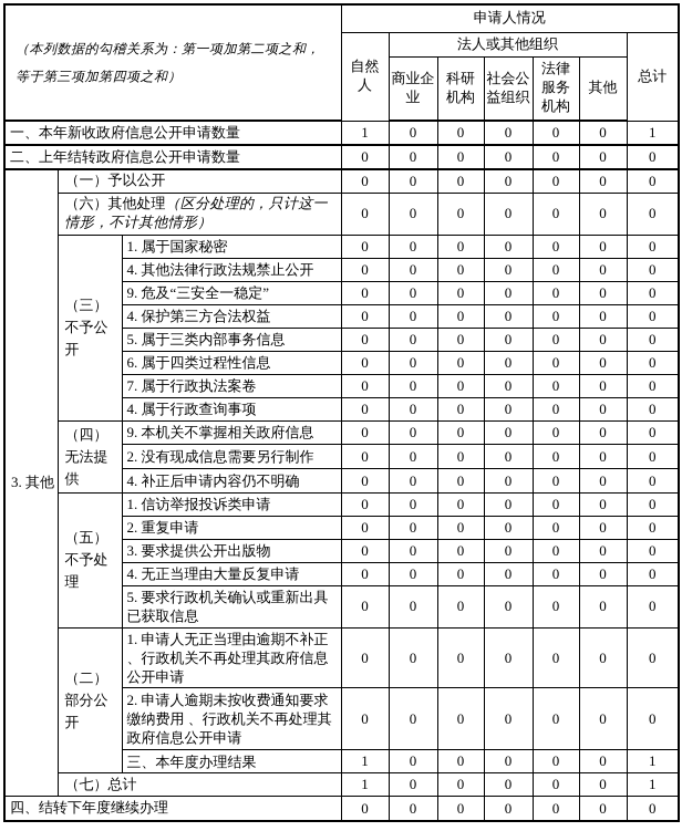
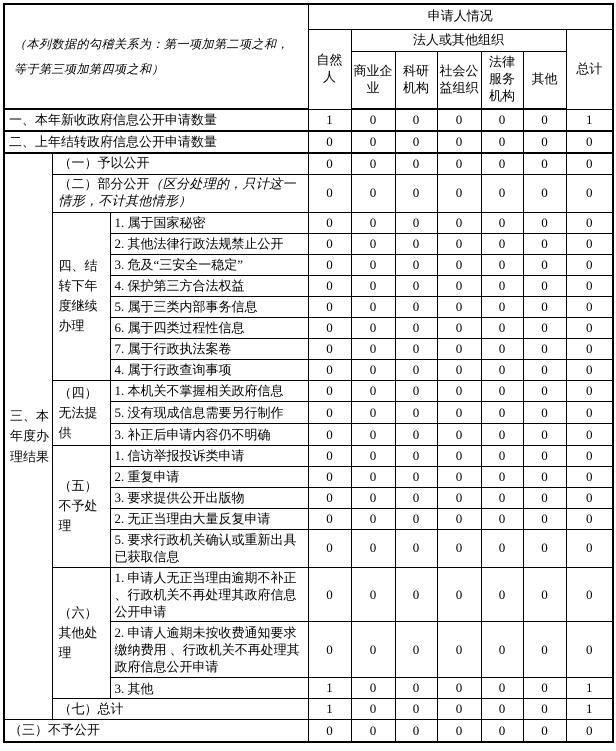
  （本列数据的勾稽关系为：第一项加第二项之和，等于第三项加第四项之和）	申请人情况
  自然人	法人或其他组织	总计
  商业企业	科研机构	社会公益组织	法律服务机构	其他
  一、本年新收政府信息公开申请数量	1	0	0	0	0	0	1
  二、上年结转政府信息公开申请数量	0	0	0	0	0	0	0
- 3. 其他	（一）予以公开	0	0	0	0	0	0	0
+ 三、本年度办理结果	（一）予以公开	0	0	0	0	0	0	0
- （六）其他处理（区分处理的，只计这一情形，不计其他情形）	0	0	0	0	0	0	0
+ （二）部分公开（区分处理的，只计这一情形，不计其他情形）	0	0	0	0	0	0	0
- （三）不予公开	1. 属于国家秘密	0	0	0	0	0	0	0
+ 四、结转下年度继续办理	1. 属于国家秘密	0	0	0	0	0	0	0
- 4. 其他法律行政法规禁止公开	0	0	0	0	0	0	0
+ 2. 其他法律行政法规禁止公开	0	0	0	0	0	0	0
- 9. 危及“三安全一稳定”	0	0	0	0	0	0	0
+ 3. 危及“三安全一稳定”	0	0	0	0	0	0	0
  4. 保护第三方合法权益	0	0	0	0	0	0	0
  5. 属于三类内部事务信息	0	0	0	0	0	0	0
  6. 属于四类过程性信息	0	0	0	0	0	0	0
  7. 属于行政执法案卷	0	0	0	0	0	0	0
  4. 属于行政查询事项	0	0	0	0	0	0	0
- （四）无法提供	9. 本机关不掌握相关政府信息	0	0	0	0	0	0	0
+ （四）无法提供	1. 本机关不掌握相关政府信息	0	0	0	0	0	0	0
- 2. 没有现成信息需要另行制作	0	0	0	0	0	0	0
+ 5. 没有现成信息需要另行制作	0	0	0	0	0	0	0
- 4. 补正后申请内容仍不明确	0	0	0	0	0	0	0
+ 3. 补正后申请内容仍不明确	0	0	0	0	0	0	0
  （五）不予处理	1. 信访举报投诉类申请	0	0	0	0	0	0	0
  2. 重复申请	0	0	0	0	0	0	0
  3. 要求提供公开出版物	0	0	0	0	0	0	0
- 4. 无正当理由大量反复申请	0	0	0	0	0	0	0
+ 2. 无正当理由大量反复申请	0	0	0	0	0	0	0
  5. 要求行政机关确认或重新出具已获取信息	0	0	0	0	0	0	0
- （二）部分公开	1. 申请人无正当理由逾期不补正 、行政机关不再处理其政府信息公开申请	0	0	0	0	0	0	0
+ （六）其他处理	1. 申请人无正当理由逾期不补正 、行政机关不再处理其政府信息公开申请	0	0	0	0	0	0	0
  2. 申请人逾期未按收费通知要求缴纳费用 、行政机关不再处理其政府信息公开申请	0	0	0	0	0	0	0
- 三、本年度办理结果	1	0	0	0	0	0	1
+ 3. 其他	1	0	0	0	0	0	1
  （七）总计	1	0	0	0	0	0	1
- 四、结转下年度继续办理	0	0	0	0	0	0	0
+ （三）不予公开	0	0	0	0	0	0	0
